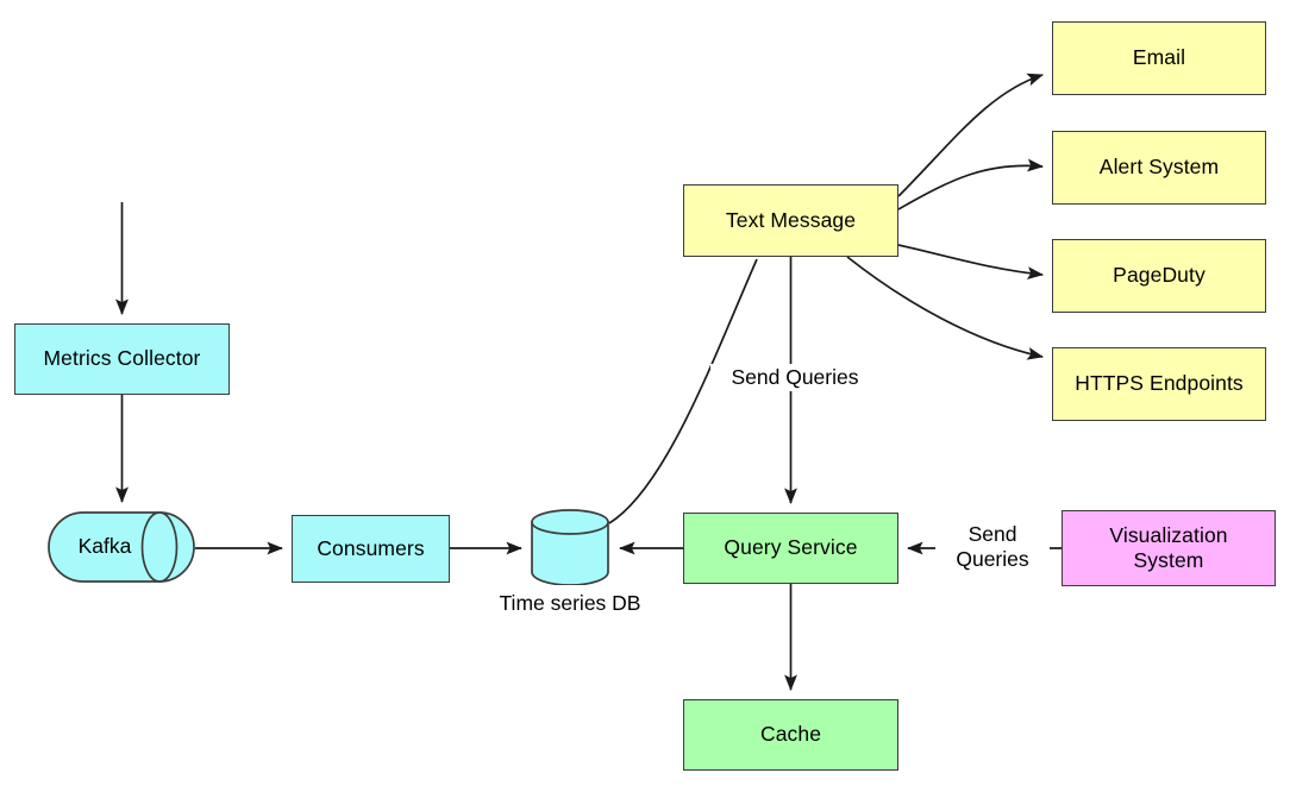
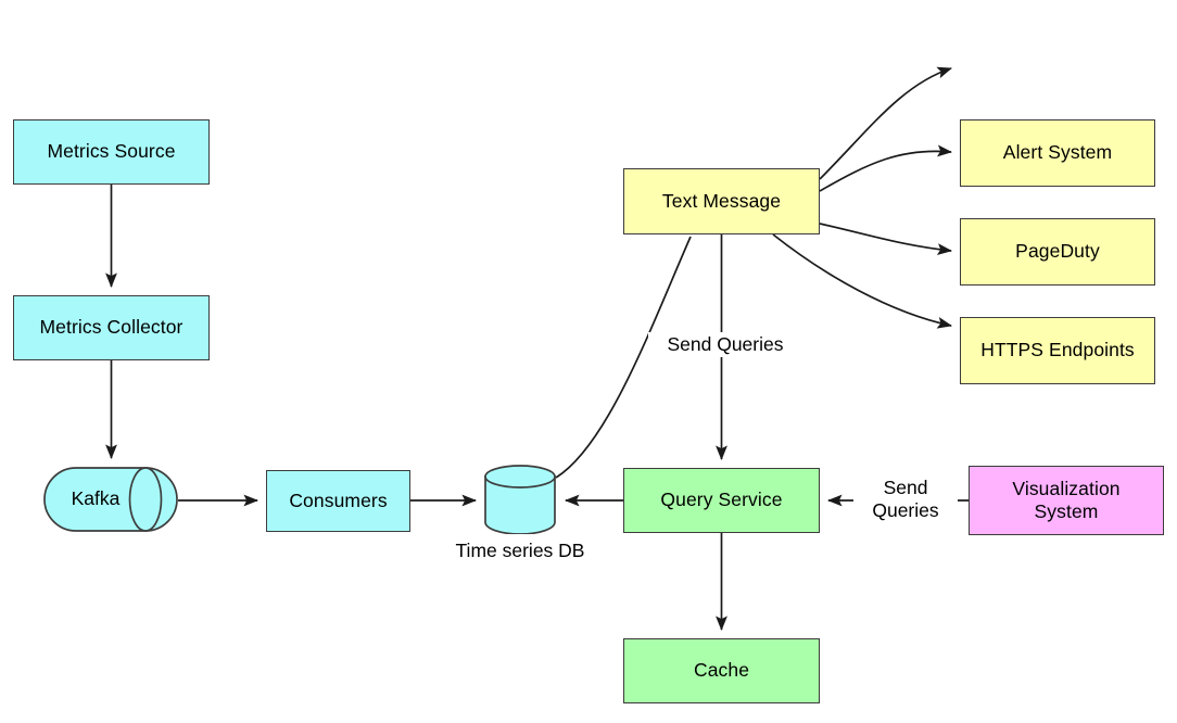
+ Metrics Source
  Metrics Collector
  Kafka
  Consumers
  Time series DB
  Query Service
  Cache
  Text Message
- Email
  Alert System
  PageDuty
  HTTPS Endpoints
  Visualization
  System
  Send Queries
  Send
  Queries
